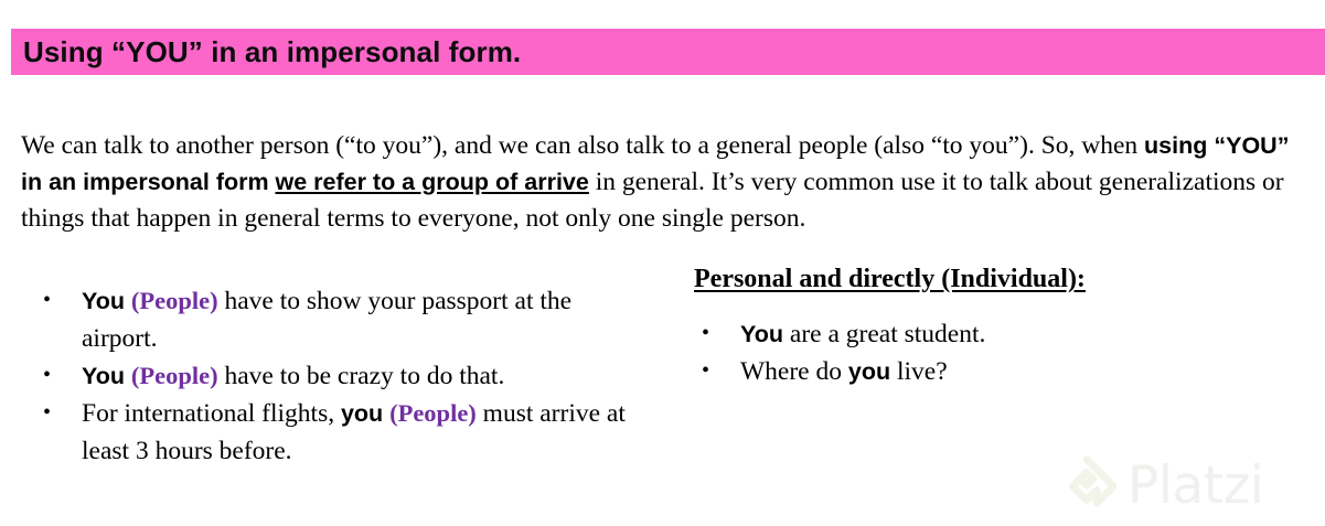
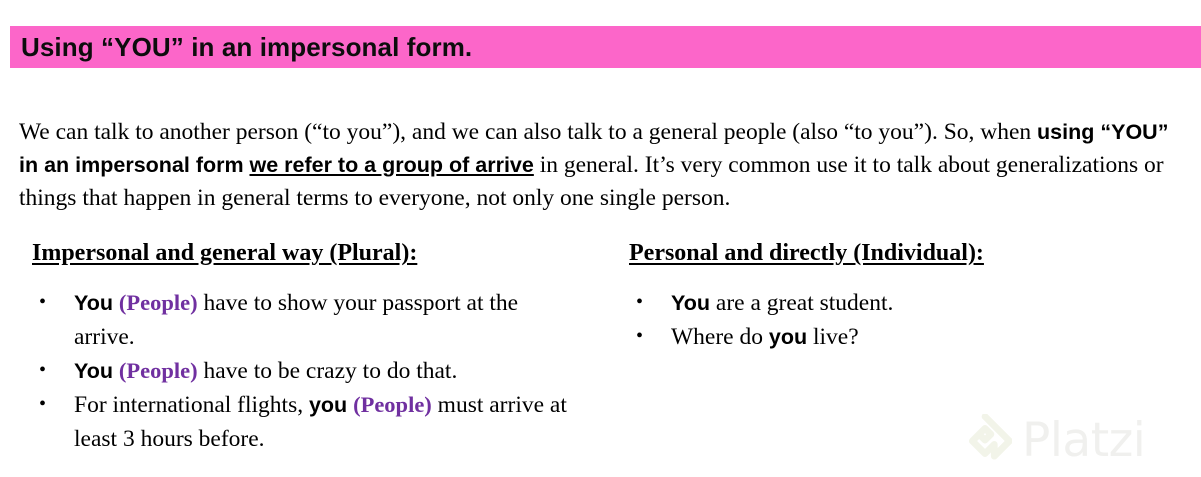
  Using “YOU” in an impersonal form.
  We can talk to another person (“to you”), and we can also talk to a general people (also “to you”). So, when using “YOU” in an impersonal form we refer to a group of arrive in general. It’s very common use it to talk about generalizations or things that happen in general terms to everyone, not only one single person.
+ Impersonal and general way (Plural):
- You (People) have to show your passport at the airport.
+ You (People) have to show your passport at the arrive.
  You (People) have to be crazy to do that.
  For international flights, you (People) must arrive at least 3 hours before.
  Personal and directly (Individual):
  You are a great student.
  Where do you live?
